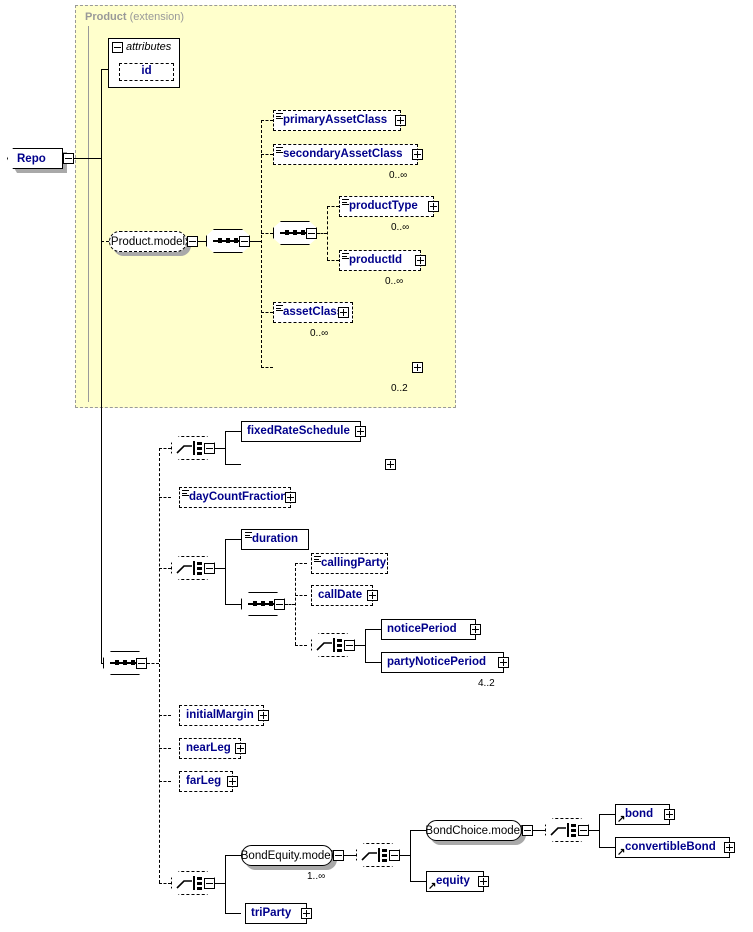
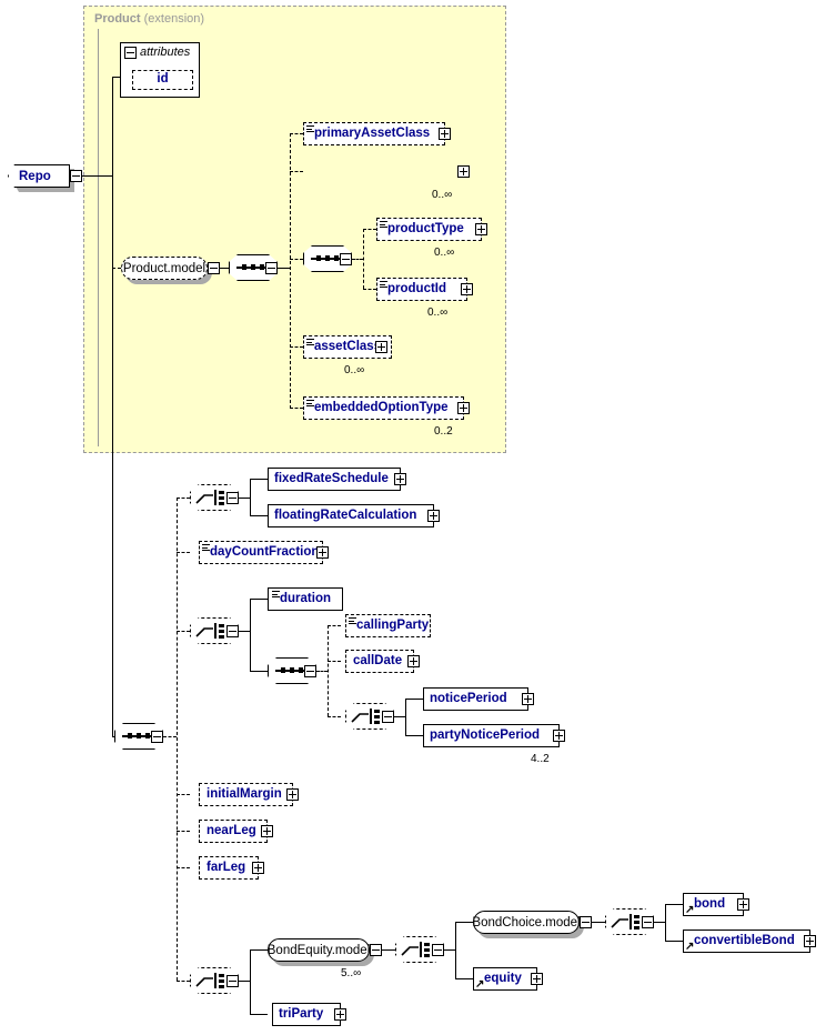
  Product (extension)
  Repo
  attributes
  id
  Product.model
  primaryAssetClass
- secondaryAssetClass
  0..∞
  productType
  0..∞
  productId
  0..∞
  assetClas
  0..∞
+ embeddedOptionType
  0..2
  fixedRateSchedule
+ floatingRateCalculation
  dayCountFraction
  duration
  callingParty
  callDate
  noticePeriod
  partyNoticePeriod
  4..2
  initialMargin
  nearLeg
  farLeg
  BondEquity.model
- 1..∞
+ 5..∞
  triParty
  BondChoice.mode
  ↗
  equity
  ↗
  bond
  ↗
  convertibleBond
